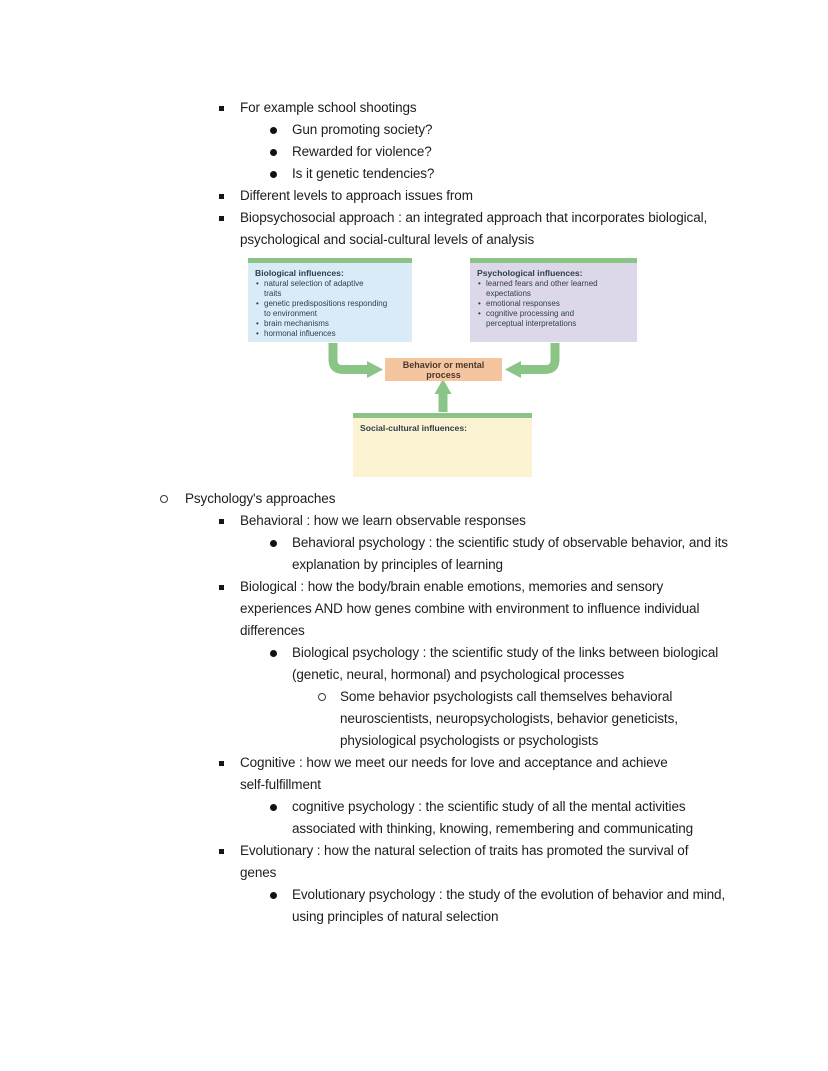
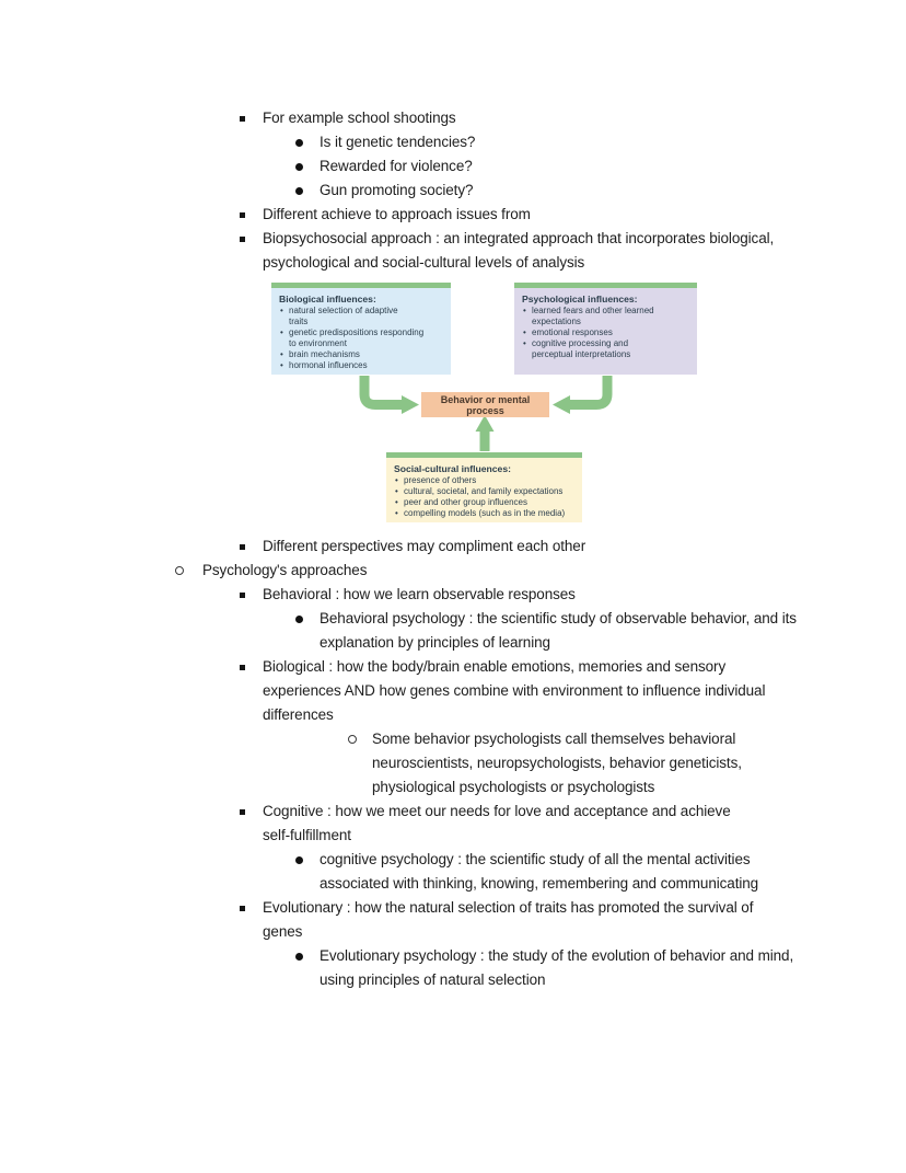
  For example school shootings
- Gun promoting society?
+ Is it genetic tendencies?
  Rewarded for violence?
- Is it genetic tendencies?
+ Gun promoting society?
- Different levels to approach issues from
+ Different achieve to approach issues from
  Biopsychosocial approach : an integrated approach that incorporates biological,
  psychological and social-cultural levels of analysis
  Biological influences:
  natural selection of adaptive
  traits
  genetic predispositions responding
  to environment
  brain mechanisms
  hormonal influences
  Psychological influences:
  learned fears and other learned
  expectations
  emotional responses
  cognitive processing and
  perceptual interpretations
  Behavior or mental process
  Social-cultural influences:
+ presence of others
+ cultural, societal, and family expectations
+ peer and other group influences
+ compelling models (such as in the media)
+ Different perspectives may compliment each other
  Psychology's approaches
  Behavioral : how we learn observable responses
  Behavioral psychology : the scientific study of observable behavior, and its
  explanation by principles of learning
  Biological : how the body/brain enable emotions, memories and sensory
  experiences AND how genes combine with environment to influence individual
  differences
- Biological psychology : the scientific study of the links between biological
- (genetic, neural, hormonal) and psychological processes
  Some behavior psychologists call themselves behavioral
  neuroscientists, neuropsychologists, behavior geneticists,
  physiological psychologists or psychologists
  Cognitive : how we meet our needs for love and acceptance and achieve
  self-fulfillment
  cognitive psychology : the scientific study of all the mental activities
  associated with thinking, knowing, remembering and communicating
  Evolutionary : how the natural selection of traits has promoted the survival of
  genes
  Evolutionary psychology : the study of the evolution of behavior and mind,
  using principles of natural selection
